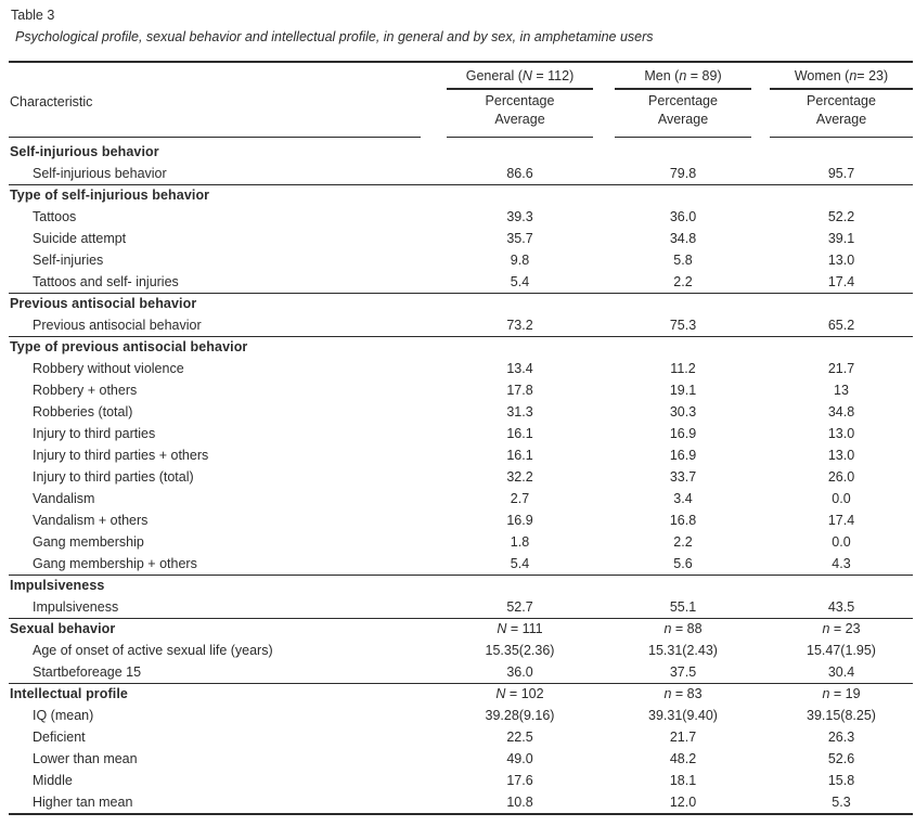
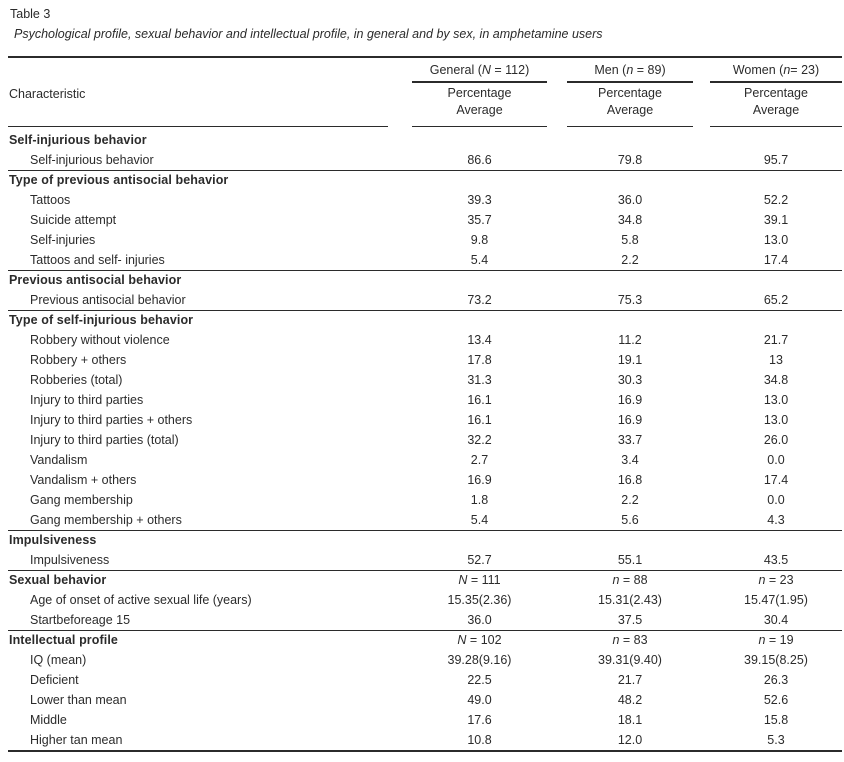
  Table 3
  Psychological profile, sexual behavior and intellectual profile, in general and by sex, in amphetamine users
  Characteristic
  General (N = 112)
  Men (n = 89)
  Women (n= 23)
  Percentage
  Average
  Percentage
  Average
  Percentage
  Average
  Self-injurious behavior
  Self-injurious behavior
  86.6
  79.8
  95.7
- Type of self-injurious behavior
+ Type of previous antisocial behavior
  Tattoos
  39.3
  36.0
  52.2
  Suicide attempt
  35.7
  34.8
  39.1
  Self-injuries
  9.8
  5.8
  13.0
  Tattoos and self- injuries
  5.4
  2.2
  17.4
  Previous antisocial behavior
  Previous antisocial behavior
  73.2
  75.3
  65.2
- Type of previous antisocial behavior
+ Type of self-injurious behavior
  Robbery without violence
  13.4
  11.2
  21.7
  Robbery + others
  17.8
  19.1
  13
  Robberies (total)
  31.3
  30.3
  34.8
  Injury to third parties
  16.1
  16.9
  13.0
  Injury to third parties + others
  16.1
  16.9
  13.0
  Injury to third parties (total)
  32.2
  33.7
  26.0
  Vandalism
  2.7
  3.4
  0.0
  Vandalism + others
  16.9
  16.8
  17.4
  Gang membership
  1.8
  2.2
  0.0
  Gang membership + others
  5.4
  5.6
  4.3
  Impulsiveness
  Impulsiveness
  52.7
  55.1
  43.5
  Sexual behavior
  N = 111
  n = 88
  n = 23
  Age of onset of active sexual life (years)
  15.35(2.36)
  15.31(2.43)
  15.47(1.95)
  Startbeforeage 15
  36.0
  37.5
  30.4
  Intellectual profile
  N = 102
  n = 83
  n = 19
  IQ (mean)
  39.28(9.16)
  39.31(9.40)
  39.15(8.25)
  Deficient
  22.5
  21.7
  26.3
  Lower than mean
  49.0
  48.2
  52.6
  Middle
  17.6
  18.1
  15.8
  Higher tan mean
  10.8
  12.0
  5.3
